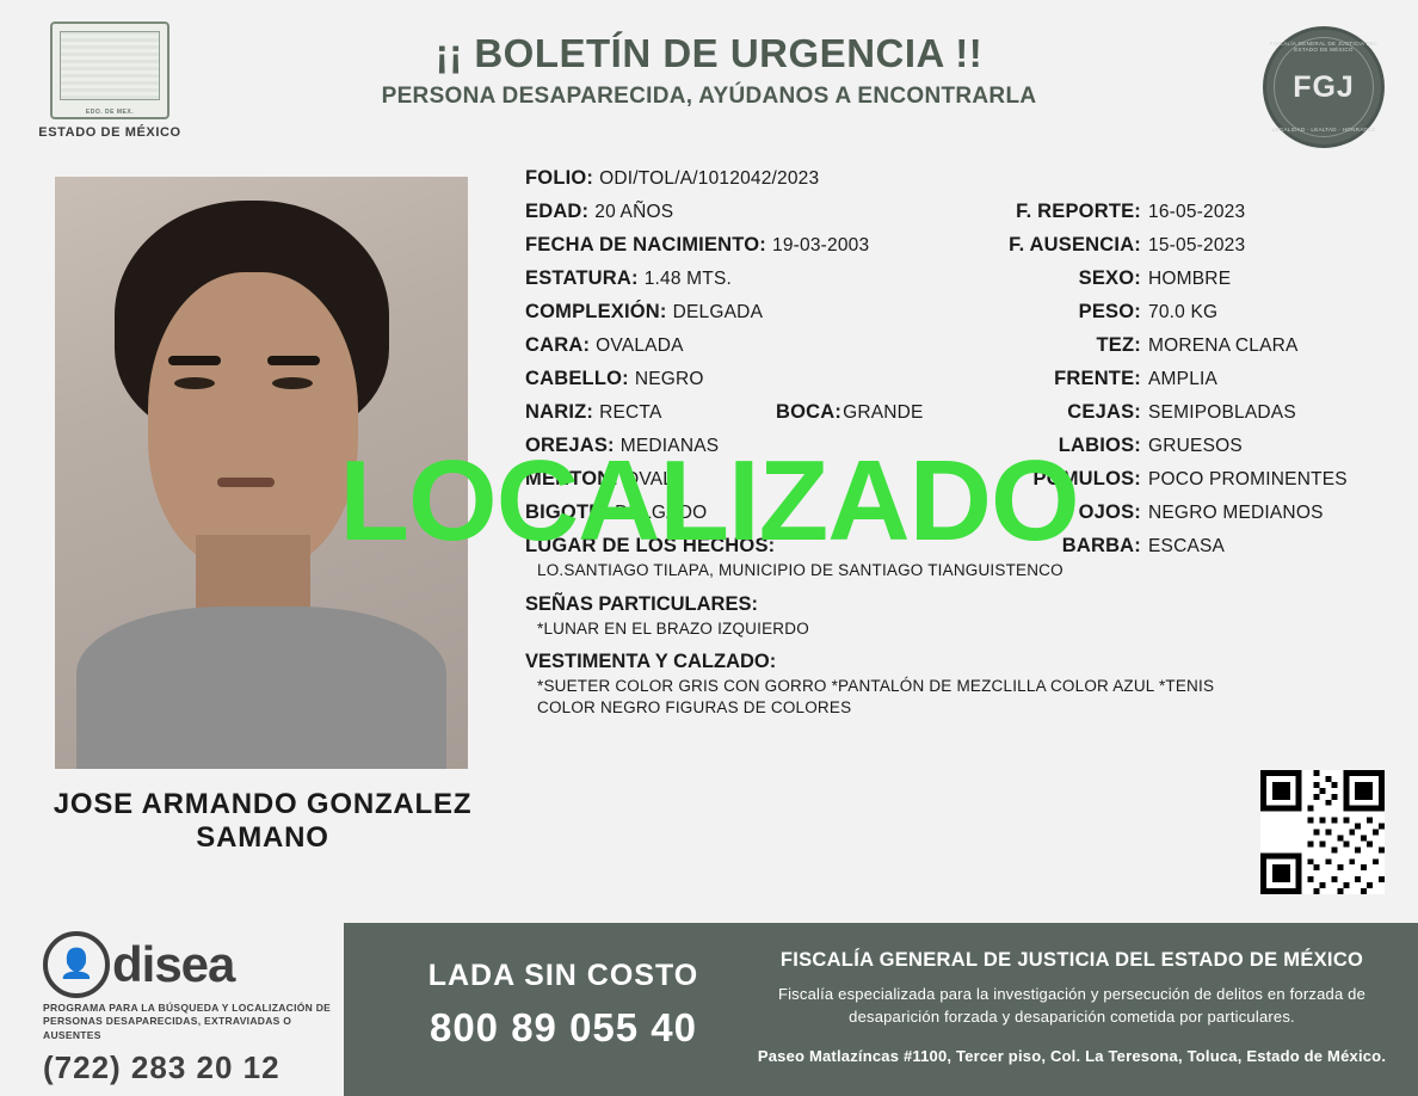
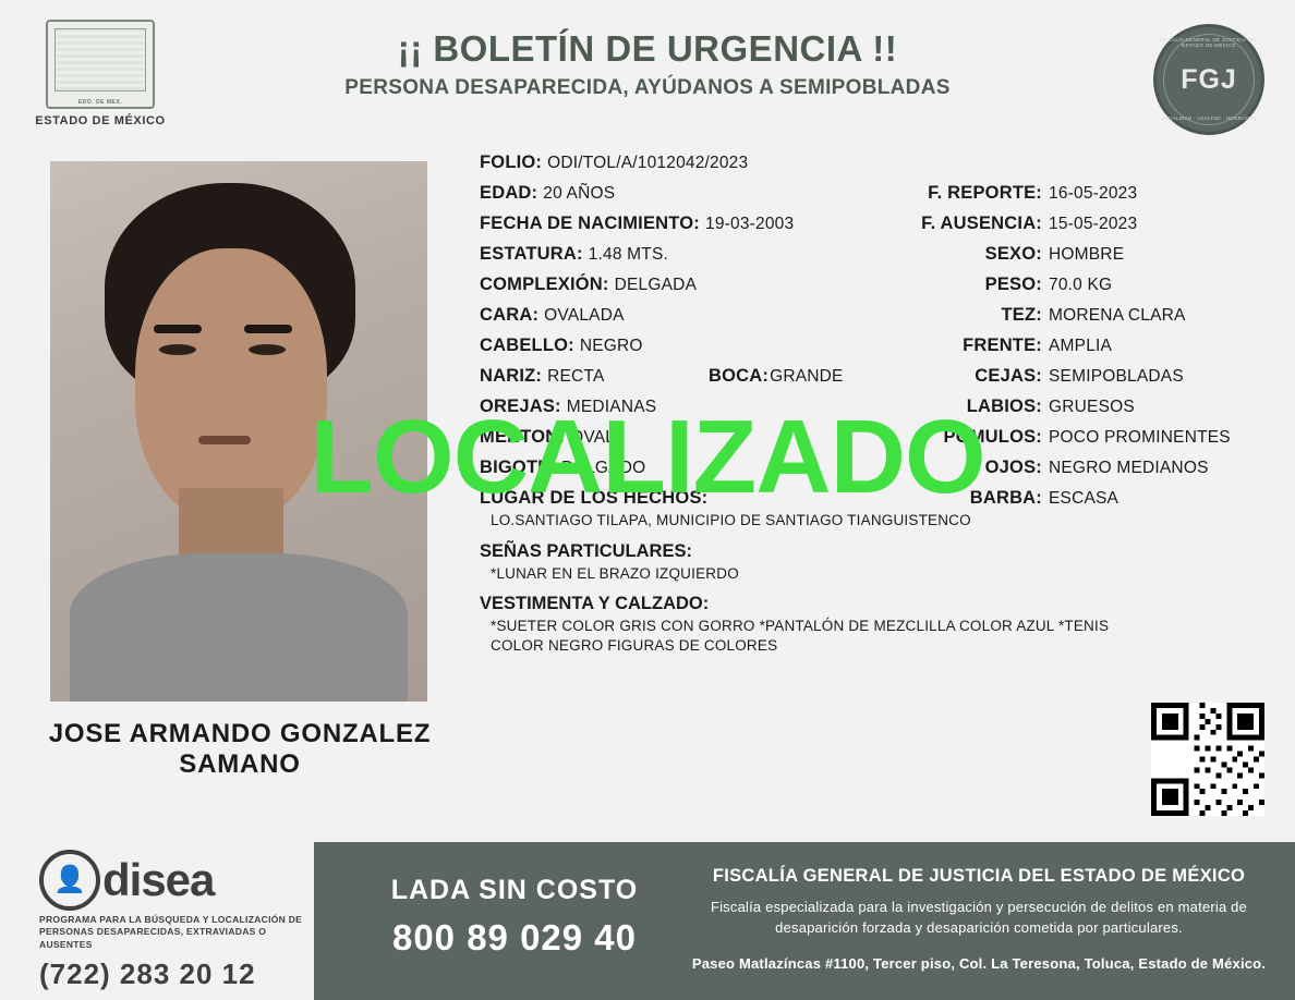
  ESTADO DE MÉXICO
  ¡¡ BOLETÍN DE URGENCIA !!
- PERSONA DESAPARECIDA, AYÚDANOS A ENCONTRARLA
+ PERSONA DESAPARECIDA, AYÚDANOS A SEMIPOBLADAS
  FGJ
  JOSE ARMANDO GONZALEZ SAMANO
  FOLIO:
  ODI/TOL/A/1012042/2023
  EDAD:
  20 AÑOS
  F. REPORTE:
  16-05-2023
  FECHA DE NACIMIENTO:
  19-03-2003
  F. AUSENCIA:
  15-05-2023
  ESTATURA:
  1.48 MTS.
  SEXO:
  HOMBRE
  COMPLEXIÓN:
  DELGADA
  PESO:
  70.0 KG
  CARA:
  OVALADA
  TEZ:
  MORENA CLARA
  CABELLO:
  NEGRO
  FRENTE:
  AMPLIA
  NARIZ:
  RECTA
  BOCA:
  GRANDE
  CEJAS:
  SEMIPOBLADAS
  OREJAS:
  MEDIANAS
  LABIOS:
  GRUESOS
  MENTON:
  OVAL
  POMULOS:
  POCO PROMINENTES
  BIGOTE:
  DELGADO
  OJOS:
  NEGRO MEDIANOS
  LUGAR DE LOS HECHOS:
  BARBA:
  ESCASA
  LO.SANTIAGO TILAPA, MUNICIPIO DE SANTIAGO TIANGUISTENCO
  SEÑAS PARTICULARES:
  *LUNAR EN EL BRAZO IZQUIERDO
  VESTIMENTA Y CALZADO:
  *SUETER COLOR GRIS CON GORRO *PANTALÓN DE MEZCLILLA COLOR AZUL *TENIS COLOR NEGRO FIGURAS DE COLORES
  LOCALIZADO
  👤
  disea
  PROGRAMA PARA LA BÚSQUEDA Y LOCALIZACIÓN DE PERSONAS DESAPARECIDAS, EXTRAVIADAS O AUSENTES
  (722) 283 20 12
  LADA SIN COSTO
- 800 89 055 40
+ 800 89 029 40
  FISCALÍA GENERAL DE JUSTICIA DEL ESTADO DE MÉXICO
- Fiscalía especializada para la investigación y persecución de delitos en forzada de desaparición forzada y desaparición cometida por particulares.
+ Fiscalía especializada para la investigación y persecución de delitos en materia de desaparición forzada y desaparición cometida por particulares.
  Paseo Matlazíncas #1100, Tercer piso, Col. La Teresona, Toluca, Estado de México.
